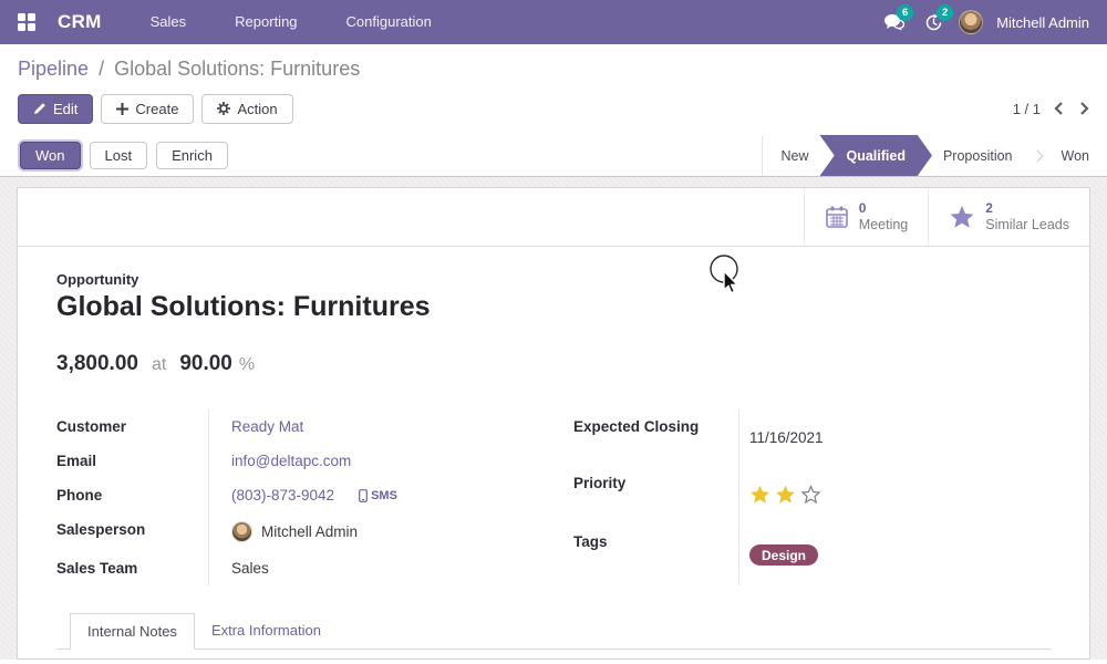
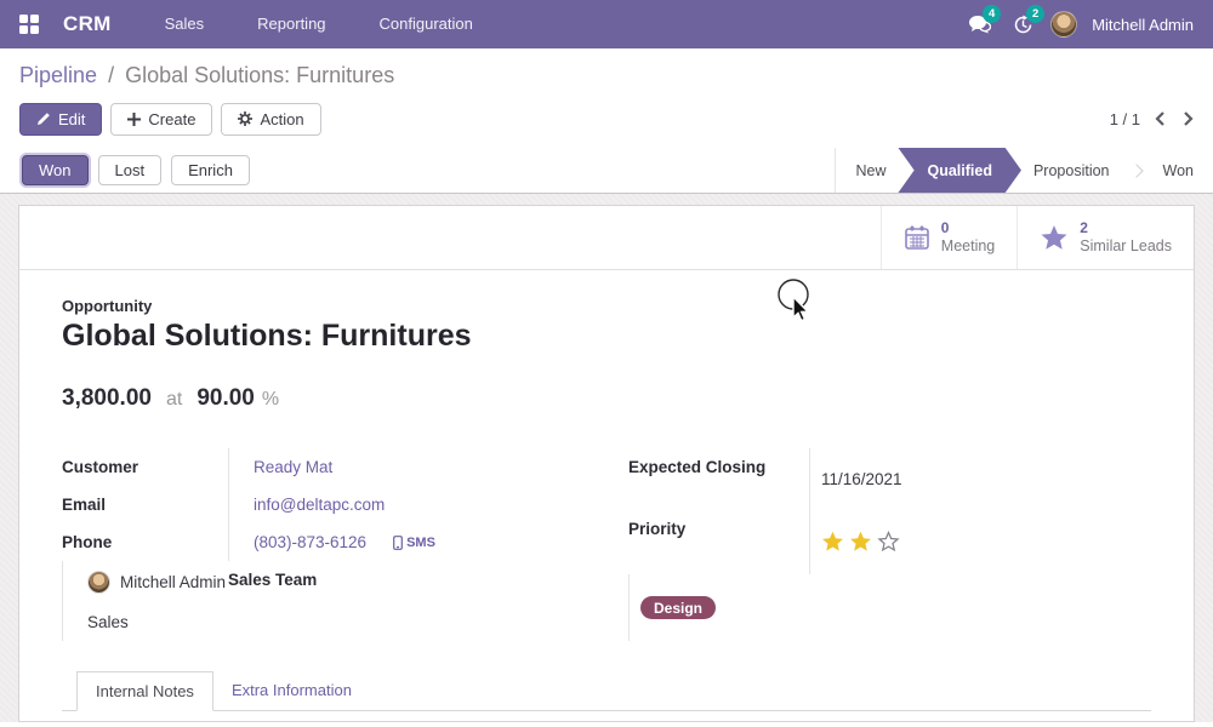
  CRM
  Sales
  Reporting
  Configuration
- 6
+ 4
  2
  Mitchell Admin
  Pipeline / Global Solutions: Furnitures
  Edit
  Create
  Action
  1 / 1
  Won
  Lost
  Enrich
  New
  Qualified
  Proposition
  Won
  0
  Meeting
  2
  Similar Leads
  Opportunity
  Global Solutions: Furnitures
  3,800.00
  at
  90.00
  %
  Customer
  Ready Mat
  Email
  info@deltapc.com
  Phone
- (803)-873-9042
+ (803)-873-6126
  SMS
- Salesperson
  Mitchell Admin
  Sales Team
  Sales
  Expected Closing
  11/16/2021
  Priority
- Tags
  Design
  Internal Notes
  Extra Information
